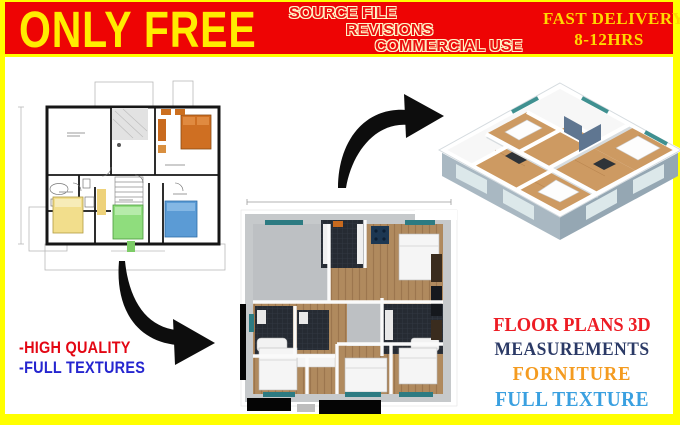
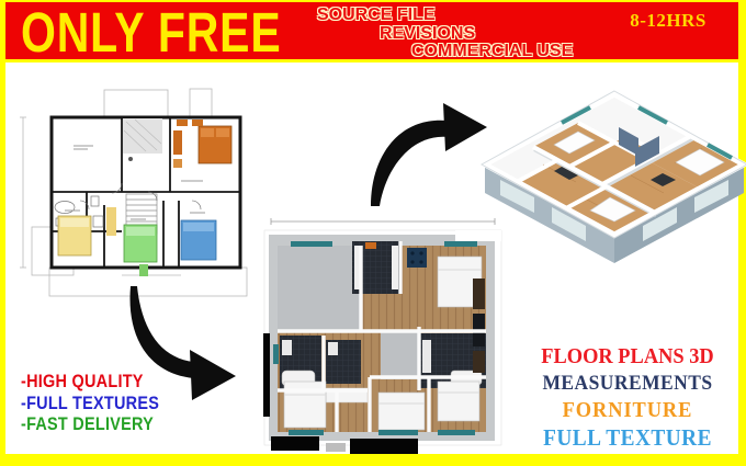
  ONLY FREE
  SOURCE FILE
  REVISIONS
  COMMERCIAL USE
- FAST DELIVERY
  8-12HRS
  -HIGH QUALITY
  -FULL TEXTURES
+ -FAST DELIVERY
  FLOOR PLANS 3D
  MEASUREMENTS
  FORNITURE
  FULL TEXTURE
